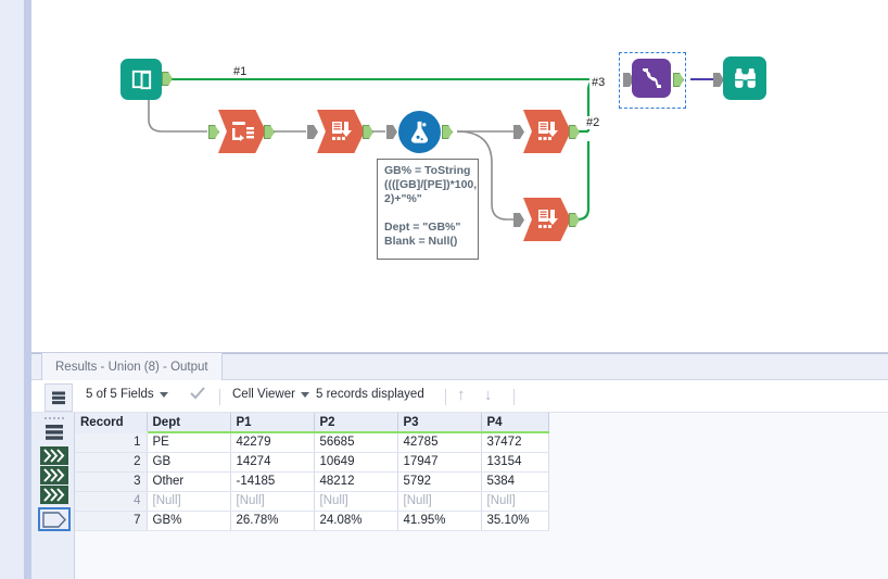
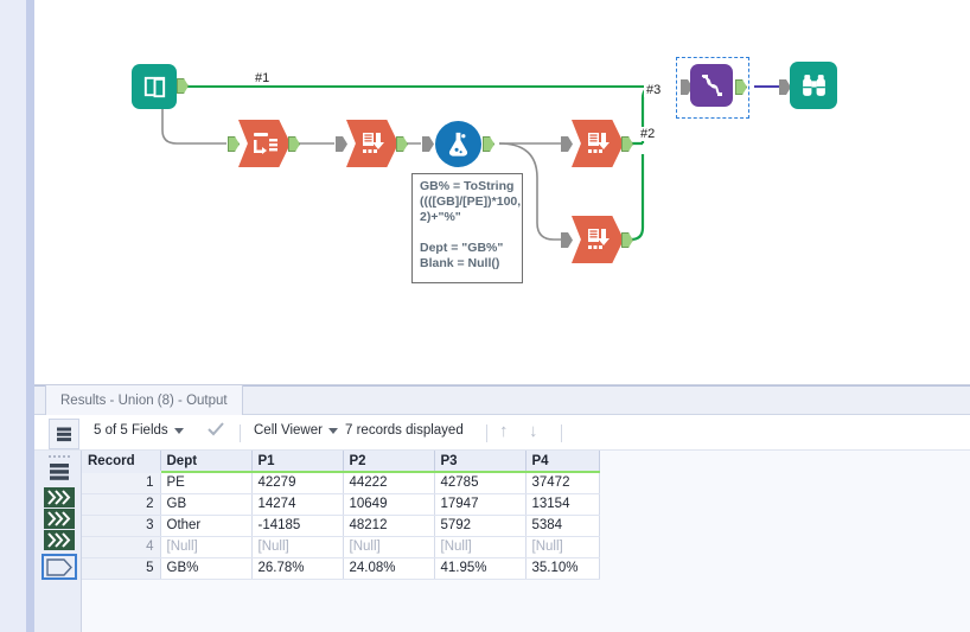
  #1
  #2
  #3
  GB% = ToString
  ((([GB]/[PE])*100,
  2)+"%"
  Dept = "GB%"
  Blank = Null()
  Results - Union (8) - Output
  5 of 5 Fields
  Cell Viewer
- 5 records displayed
+ 7 records displayed
  ↑
  ↓
  Record	Dept	P1	P2	P3	P4
- 1	PE	42279	56685	42785	37472
+ 1	PE	42279	44222	42785	37472
  2	GB	14274	10649	17947	13154
  3	Other	-14185	48212	5792	5384
  4	[Null]	[Null]	[Null]	[Null]	[Null]
- 7	GB%	26.78%	24.08%	41.95%	35.10%
+ 5	GB%	26.78%	24.08%	41.95%	35.10%
